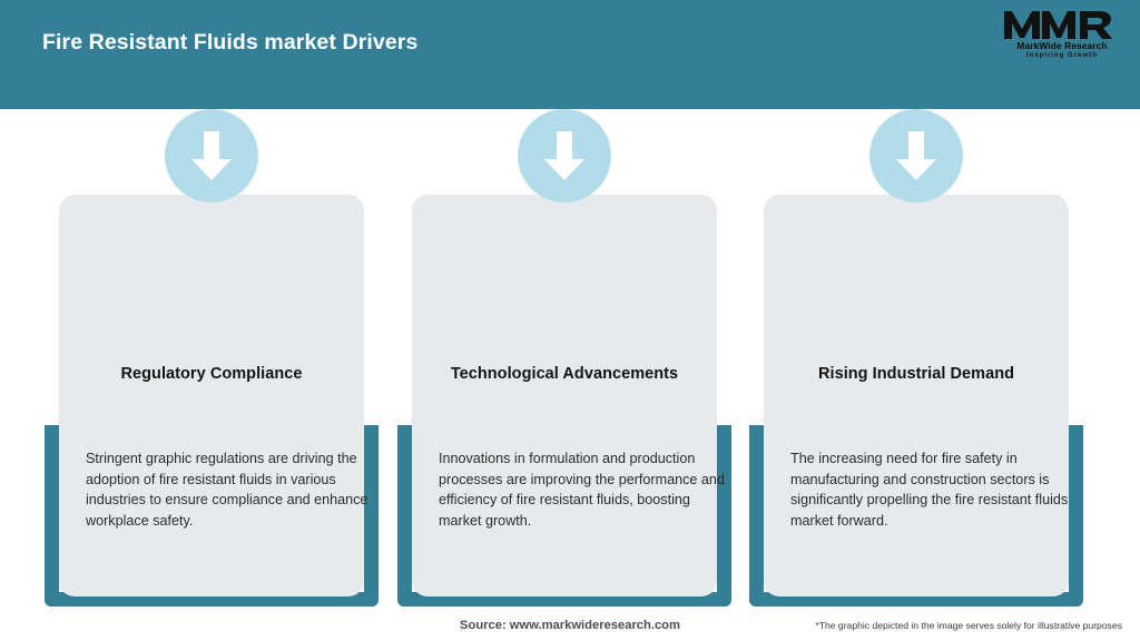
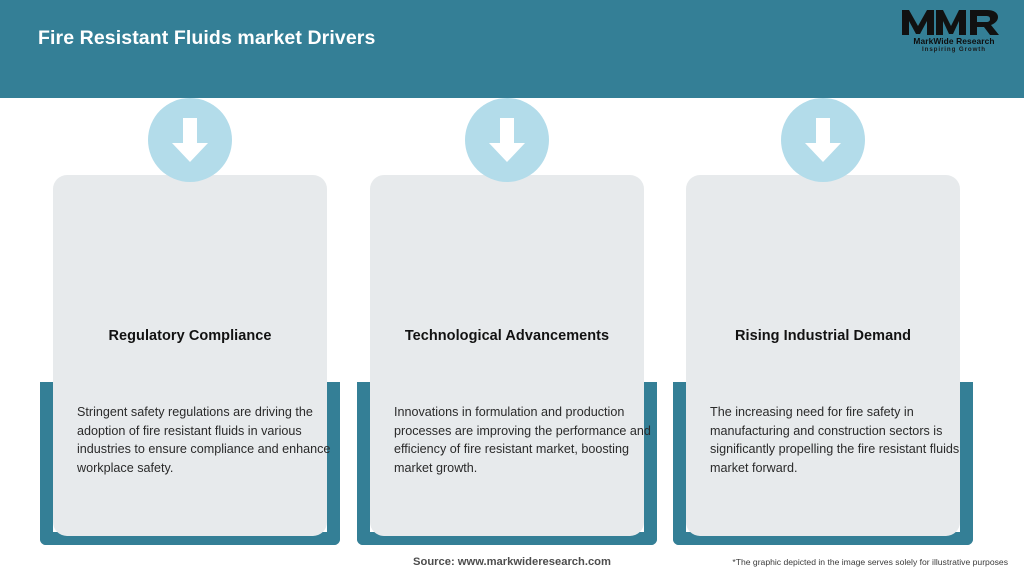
  Fire Resistant Fluids market Drivers
  MarkWide Research
  Regulatory Compliance
- Stringent graphic regulations are driving the adoption of fire resistant fluids in various industries to ensure compliance and enhance workplace safety.
+ Stringent safety regulations are driving the adoption of fire resistant fluids in various industries to ensure compliance and enhance workplace safety.
  Technological Advancements
- Innovations in formulation and production processes are improving the performance and efficiency of fire resistant fluids, boosting market growth.
+ Innovations in formulation and production processes are improving the performance and efficiency of fire resistant market, boosting market growth.
  Rising Industrial Demand
  The increasing need for fire safety in manufacturing and construction sectors is significantly propelling the fire resistant fluids market forward.
  Source: www.markwideresearch.com
  *The graphic depicted in the image serves solely for illustrative purposes
